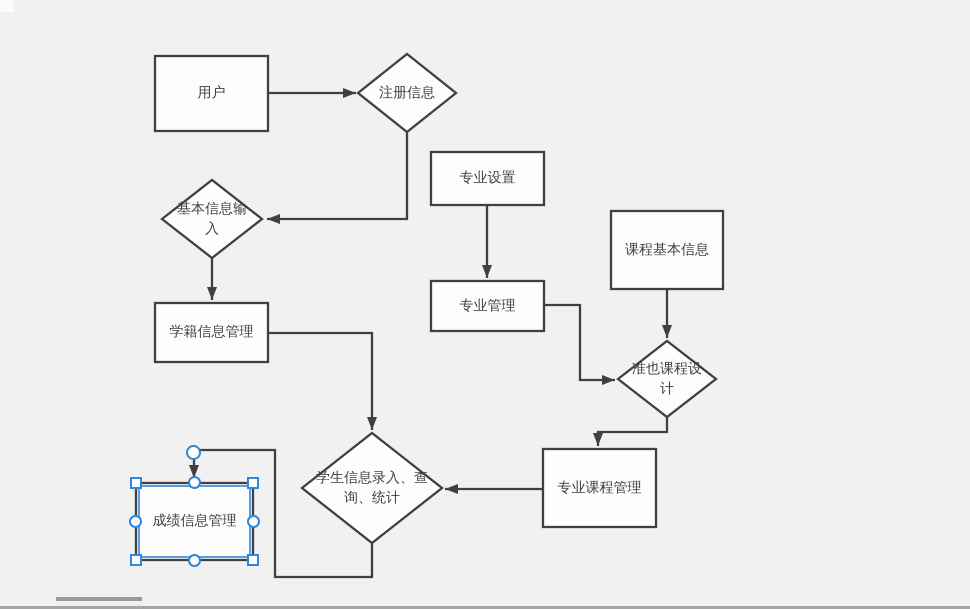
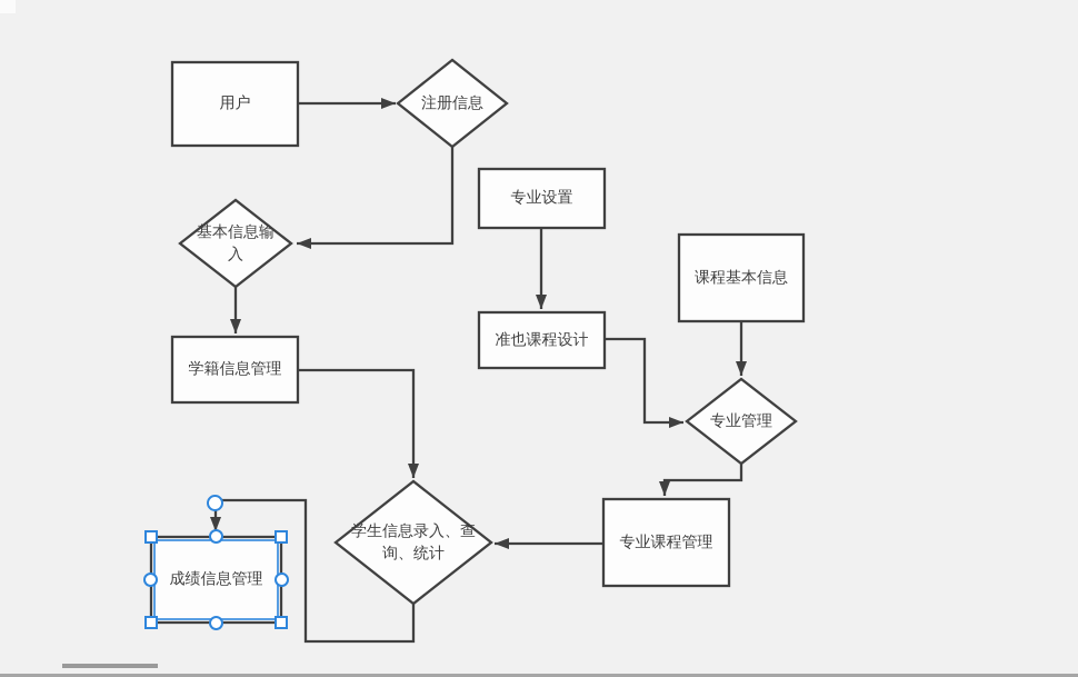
  用户
  注册信息
  专业设置
  基本信息输入
  课程基本信息
- 专业管理
+ 准也课程设计
  学籍信息管理
- 准也课程设计
+ 专业管理
  专业课程管理
  学生信息录入、查询、统计
  成绩信息管理
